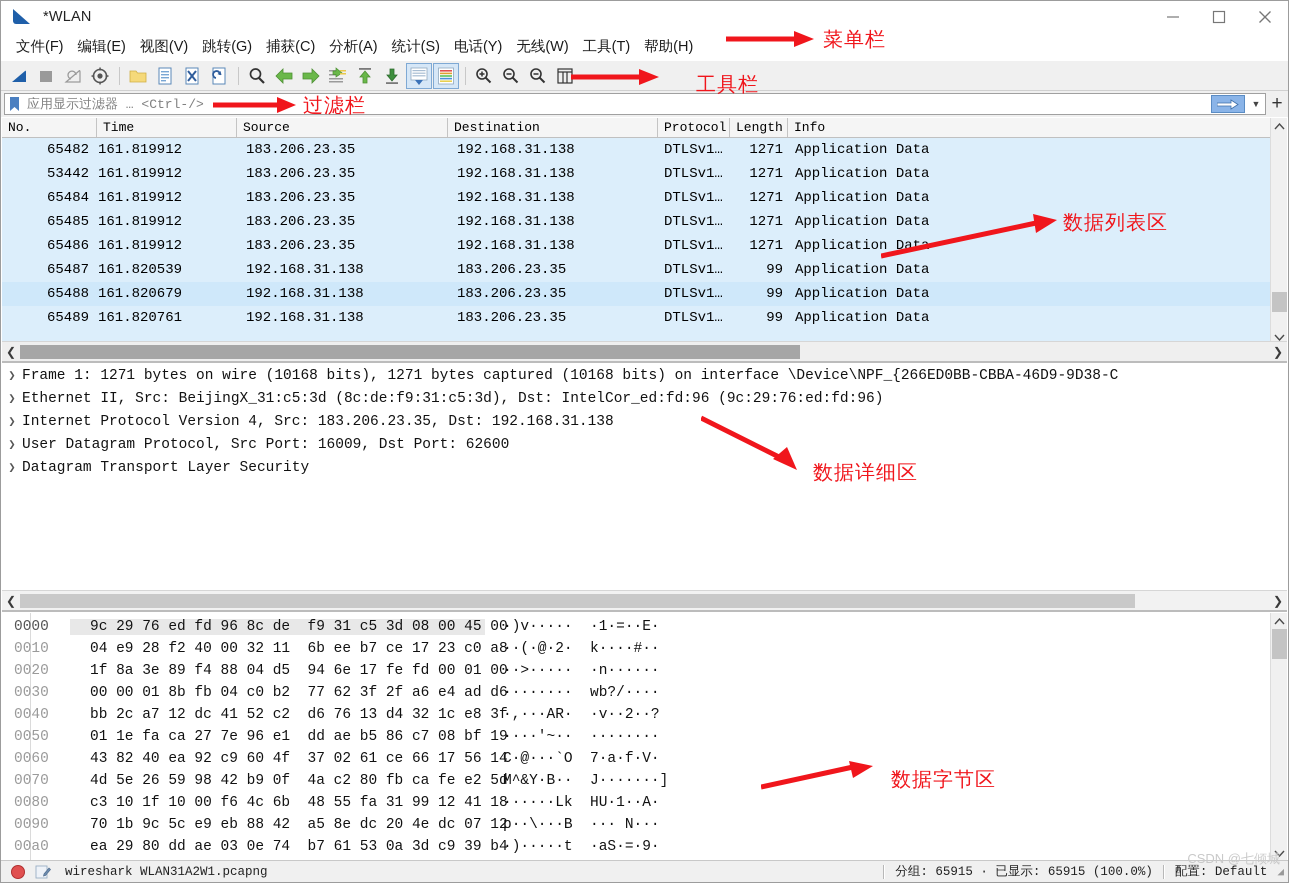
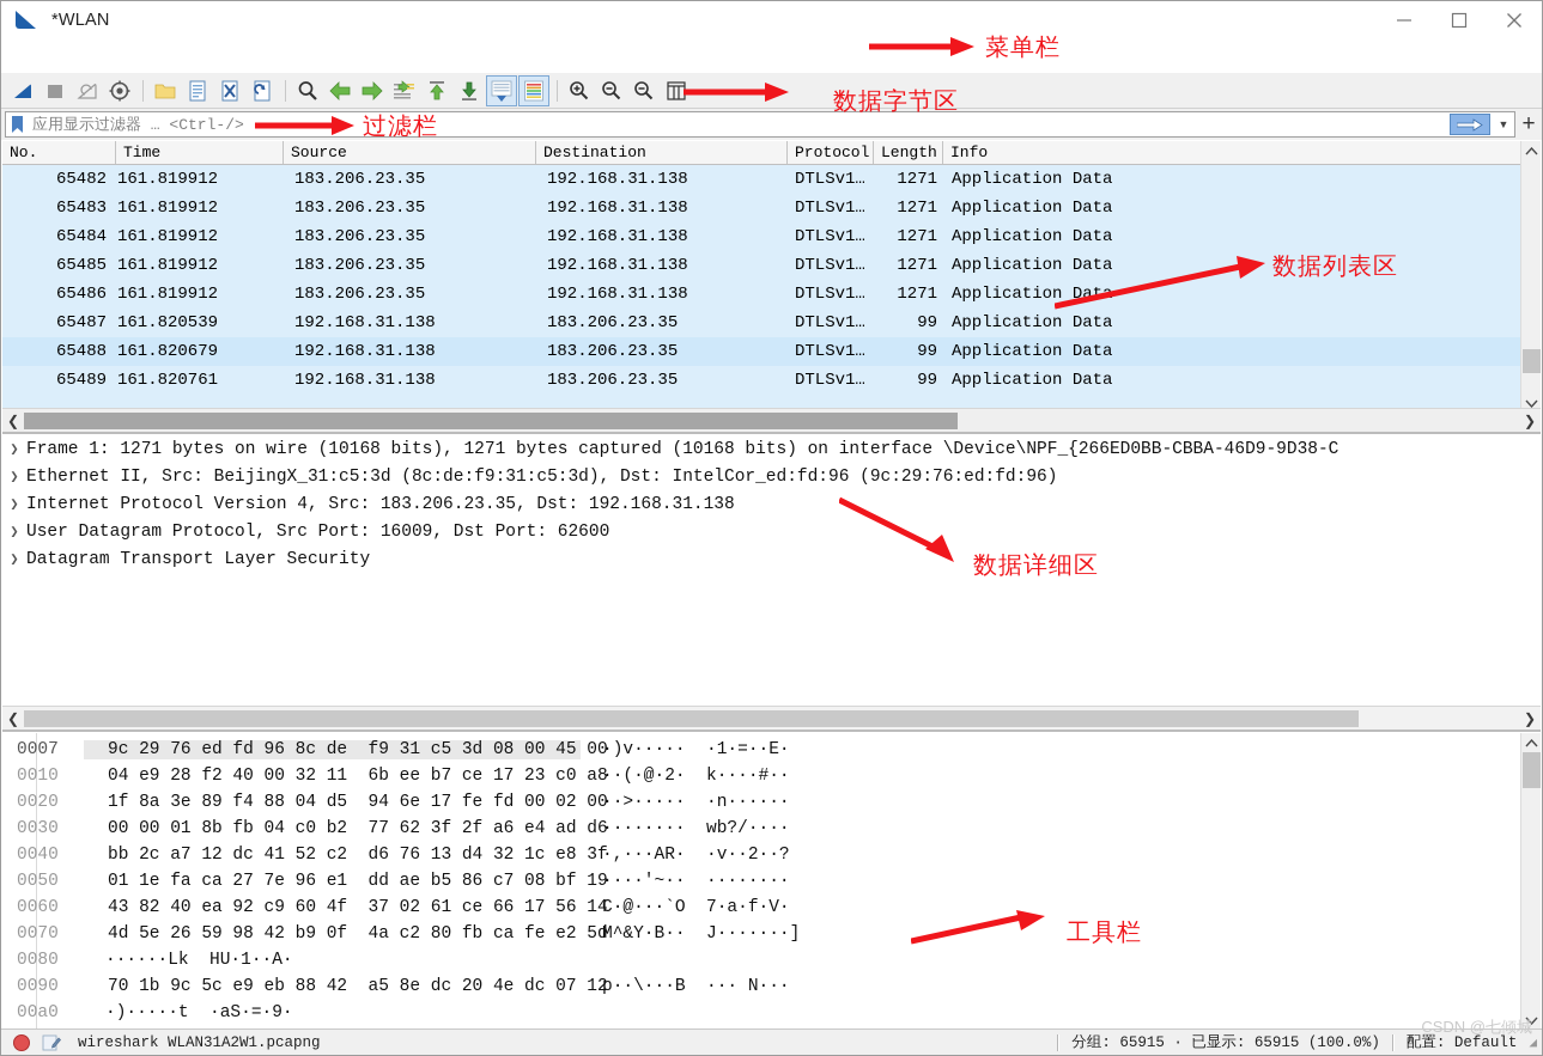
  *WLAN
- 文件(F)
- 编辑(E)
- 视图(V)
- 跳转(G)
- 捕获(C)
- 分析(A)
- 统计(S)
- 电话(Y)
- 无线(W)
- 工具(T)
- 帮助(H)
  应用显示过滤器 … <Ctrl-/>
  ▼
  +
  No.
  Time
  Source
  Destination
  Protocol
  Length
  Info
  65482
  161.819912
  183.206.23.35
  192.168.31.138
  DTLSv1…
  1271
  Application Data
- 53442
+ 65483
  161.819912
  183.206.23.35
  192.168.31.138
  DTLSv1…
  1271
  Application Data
  65484
  161.819912
  183.206.23.35
  192.168.31.138
  DTLSv1…
  1271
  Application Data
  65485
  161.819912
  183.206.23.35
  192.168.31.138
  DTLSv1…
  1271
  Application Data
  65486
  161.819912
  183.206.23.35
  192.168.31.138
  DTLSv1…
  1271
  Application Da
  65487
  161.820539
  192.168.31.138
  183.206.23.35
  DTLSv1…
  99
  Application Data
  65488
  161.820679
  192.168.31.138
  183.206.23.35
  DTLSv1…
  99
  Application Data
  65489
  161.820761
  192.168.31.138
  183.206.23.35
  DTLSv1…
  99
  Application Data
  ❮
  ❯
  ❯
  Frame 1: 1271 bytes on wire (10168 bits), 1271 bytes captured (10168 bits) on interface \Device\NPF_{266ED0BB-CBBA-46D9-9D38-C
  ❯
  Ethernet II, Src: BeijingX_31:c5:3d (8c:de:f9:31:c5:3d), Dst: IntelCor_ed:fd:96 (9c:29:76:ed:fd:96)
  ❯
  Internet Protocol Version 4, Src: 183.206.23.35, Dst: 192.168.31.138
  ❯
  User Datagram Protocol, Src Port: 16009, Dst Port: 62600
  ❯
  Datagram Transport Layer Security
  ❮
  ❯
- 0000
+ 0007
  9c 29 76 ed fd 96 8c de f9 31 c5 3d 08 00 45 00
  ·)v····· ·1·=··E·
  0010
  04 e9 28 f2 40 00 32 11 6b ee b7 ce 17 23 c0 a8
  ··(·@·2· k····#··
  0020
- 1f 8a 3e 89 f4 88 04 d5 94 6e 17 fe fd 00 01 00
+ 1f 8a 3e 89 f4 88 04 d5 94 6e 17 fe fd 00 02 00
  ··>····· ·n······
  0030
  00 00 01 8b fb 04 c0 b2 77 62 3f 2f a6 e4 ad d6
  ········ wb?/····
  0040
  bb 2c a7 12 dc 41 52 c2 d6 76 13 d4 32 1c e8 3f
  ·,···AR· ·v··2··?
  0050
  01 1e fa ca 27 7e 96 e1 dd ae b5 86 c7 08 bf 19
  ····'~·· ········
  0060
  43 82 40 ea 92 c9 60 4f 37 02 61 ce 66 17 56 14
  C·@···`O 7·a·f·V·
  0070
  4d 5e 26 59 98 42 b9 0f 4a c2 80 fb ca fe e2 5d
  M^&Y·B·· J·······]
  0080
- c3 10 1f 10 00 f6 4c 6b 48 55 fa 31 99 12 41 18
  ······Lk HU·1··A·
  0090
  70 1b 9c 5c e9 eb 88 42 a5 8e dc 20 4e dc 07 12
  p··\···B ··· N···
  00a0
- ea 29 80 dd ae 03 0e 74 b7 61 53 0a 3d c9 39 b4
  ·)·····t ·aS·=·9·
  wireshark WLAN31A2W1.pcapng
  分组: 65915 · 已显示: 65915 (100.0%)
  配置: Default
  ◢
  菜单栏
- 工具栏
+ 数据字节区
  过滤栏
  数据列表区
  数据详细区
- 数据字节区
+ 工具栏
  CSDN @七倾城
